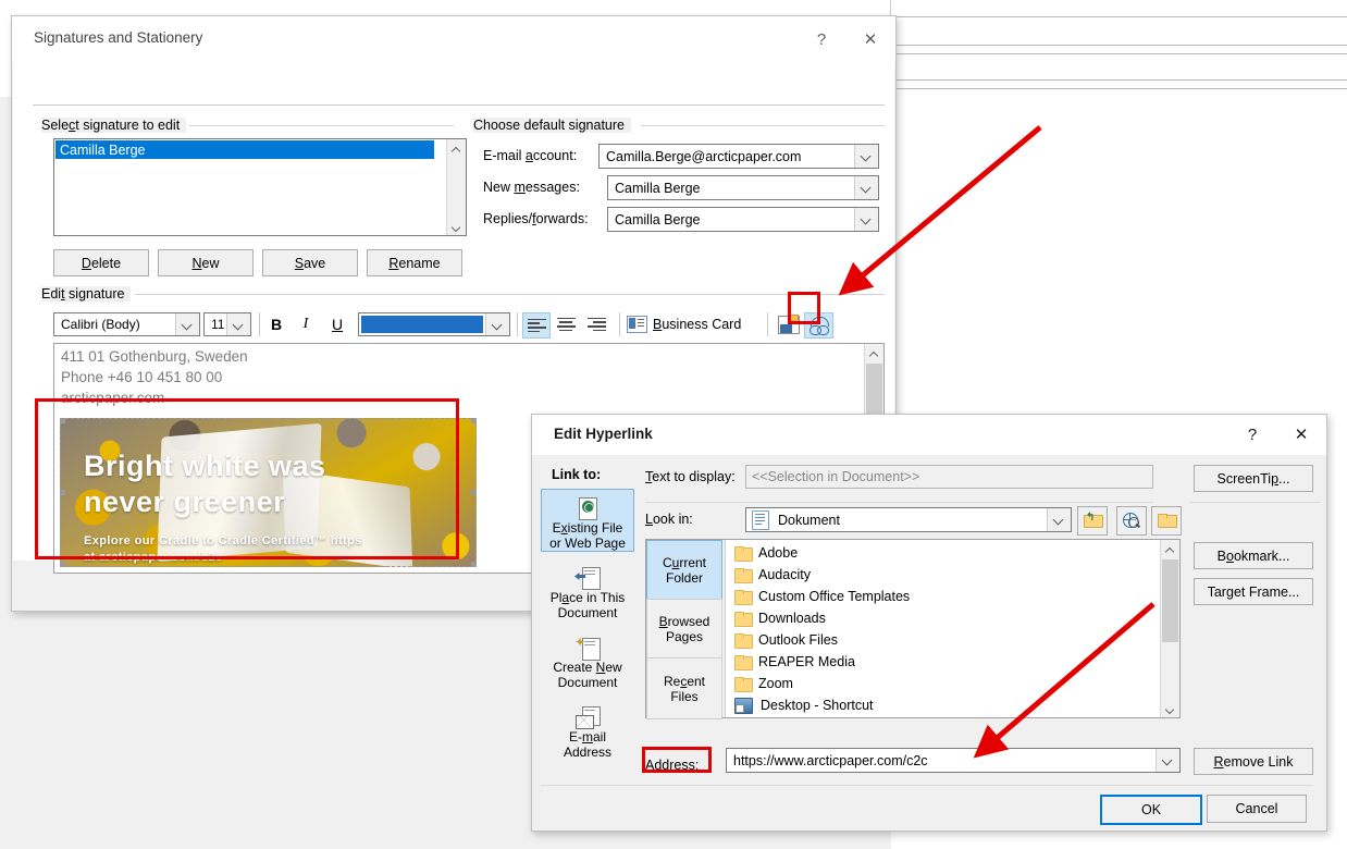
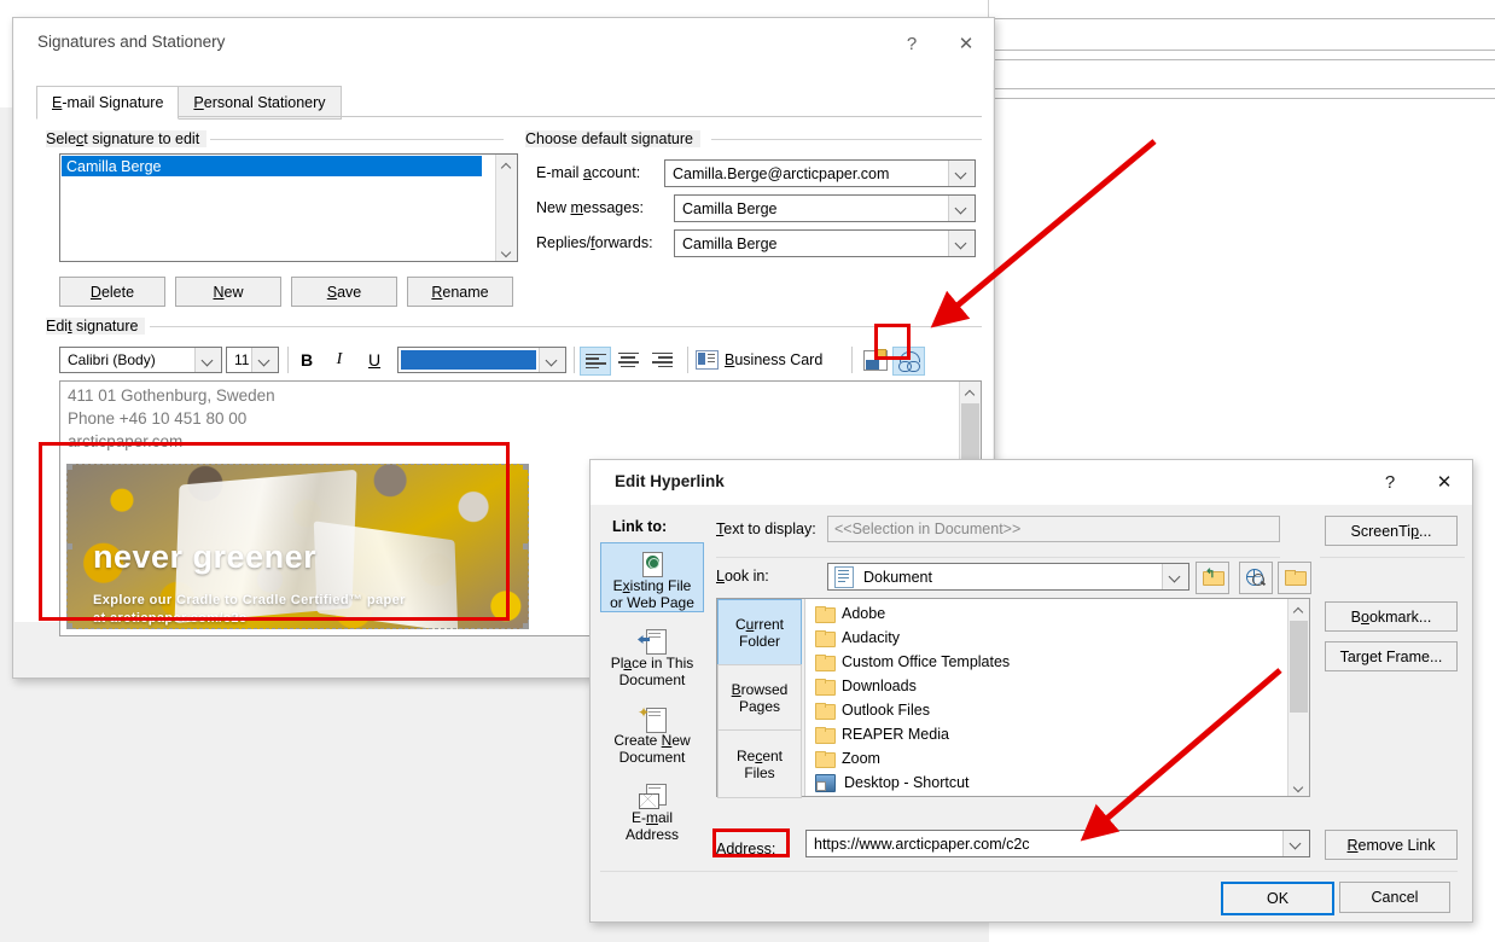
  Signatures and Stationery
  ?
  ✕
+ E-mail Signature
+ Personal Stationery
  Select signature to edit
  Camilla Berge
  Delete
  New
  Save
  Rename
  Choose default signature
  E-mail account:
  Camilla.Berge@arcticpaper.com
  New messages:
  Camilla Berge
  Replies/forwards:
  Camilla Berge
  Edit signature
  Calibri (Body)
  11
  B
  I
  U
  Business Card
  411 01 Gothenburg, Sweden
  Phone +46 10 451 80 00
  arcticpaper.com
- Bright white was
  never greener
- Explore our Cradle to Cradle Certified™ https
+ Explore our Cradle to Cradle Certified™ paper
  at arcticpaper.com/c2c
  Edit Hyperlink
  ?
  ✕
  Link to:
  Existing File
  or Web Page
  Place in This
  Document
  ✦
  Create New
  Document
  E-mail
  Address
  Text to display:
  <<Selection in Document>>
  Look in:
  Dokument
  ↰
  Current
  Folder
  Browsed
  Pages
  Recent
  Files
  Adobe
  Audacity
  Custom Office Templates
  Downloads
  Outlook Files
  REAPER Media
  Zoom
  Desktop - Shortcut
  Address:
  https://www.arcticpaper.com/c2c
  ScreenTip...
  Bookmark...
  Target Frame...
  Remove Link
  OK
  Cancel
